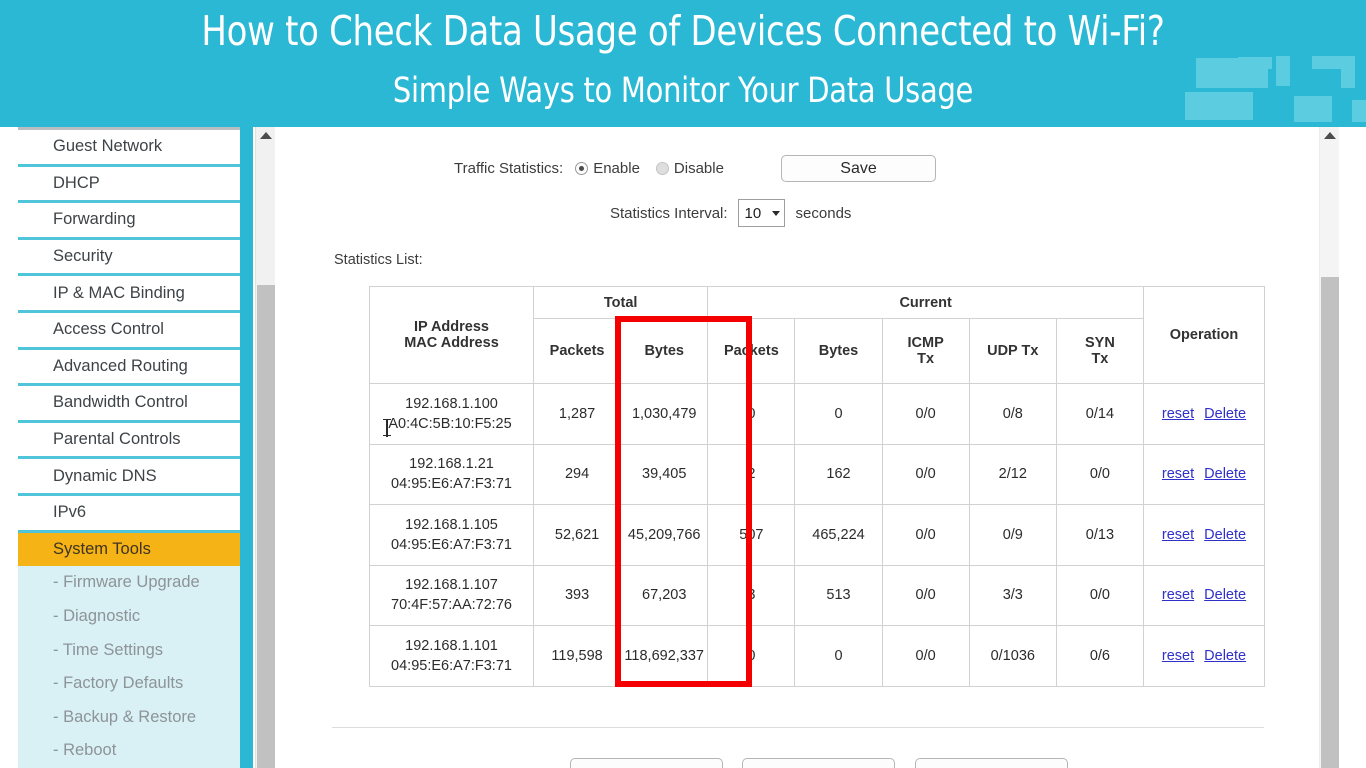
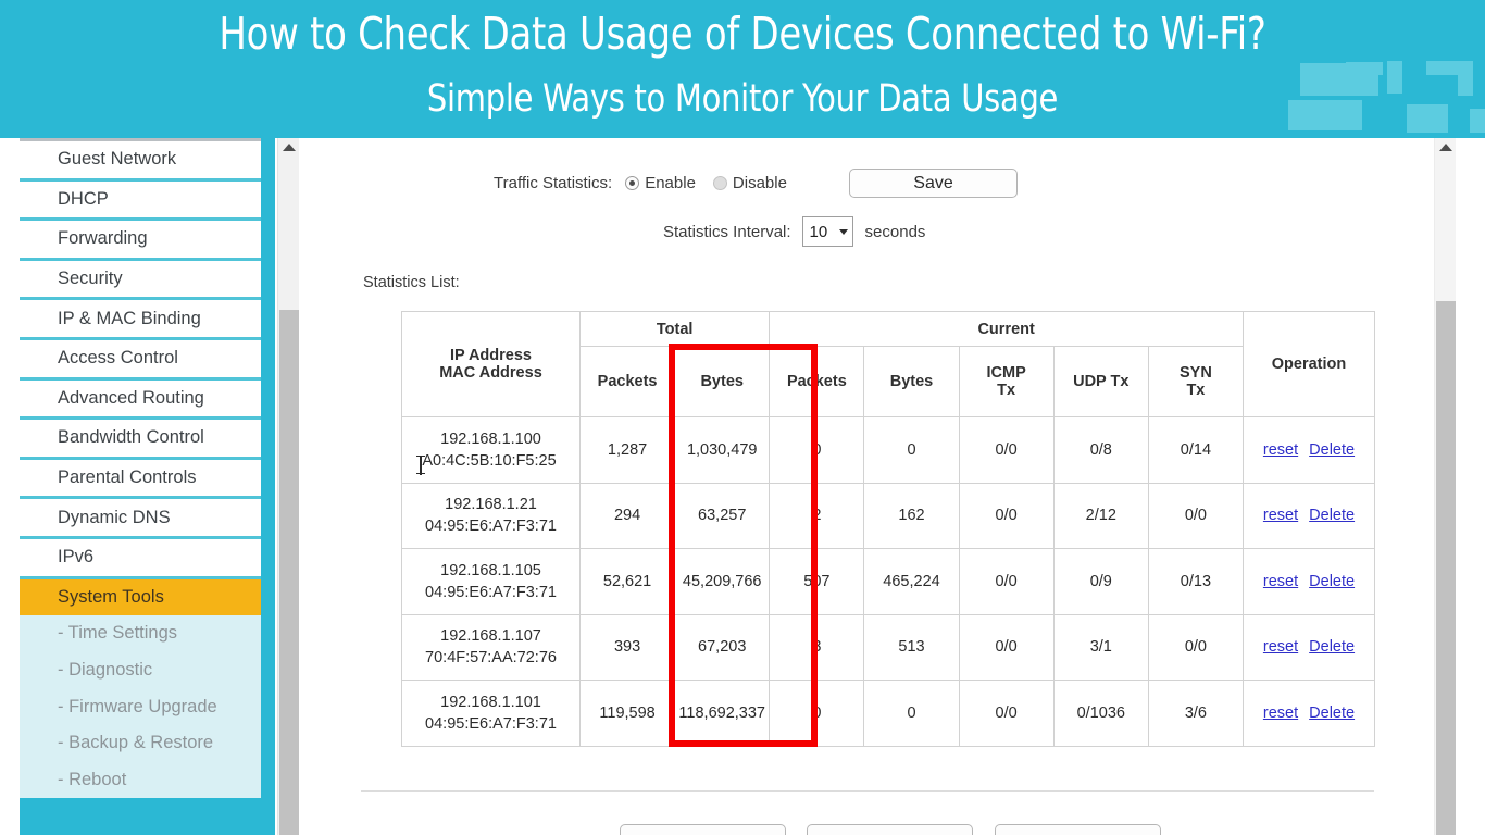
  How to Check Data Usage of Devices Connected to Wi-Fi?
  Simple Ways to Monitor Your Data Usage
  Guest Network
  DHCP
  Forwarding
  Security
  IP & MAC Binding
  Access Control
  Advanced Routing
  Bandwidth Control
  Parental Controls
  Dynamic DNS
  IPv6
  System Tools
- - Firmware Upgrade
+ - Time Settings
  - Diagnostic
- - Time Settings
+ - Firmware Upgrade
- - Factory Defaults
  - Backup & Restore
  - Reboot
  Traffic Statistics:
  Enable
  Disable
  Save
  Statistics Interval:
  10
  seconds
  Statistics List:
  IP Address MAC Address	Total	Current	Operation
  Packets	Bytes	Packets	Bytes	ICMP Tx	UDP Tx	SYN Tx
  192.168.1.100A0:4C:5B:10:F5:25	1,287	1,030,479	0	0	0/0	0/8	0/14	reset Delete
- 192.168.1.2104:95:E6:A7:F3:71	294	39,405	2	162	0/0	2/12	0/0	reset Delete
+ 192.168.1.2104:95:E6:A7:F3:71	294	63,257	2	162	0/0	2/12	0/0	reset Delete
  192.168.1.10504:95:E6:A7:F3:71	52,621	45,209,766	507	465,224	0/0	0/9	0/13	reset Delete
- 192.168.1.10770:4F:57:AA:72:76	393	67,203	3	513	0/0	3/3	0/0	reset Delete
+ 192.168.1.10770:4F:57:AA:72:76	393	67,203	3	513	0/0	3/1	0/0	reset Delete
- 192.168.1.10104:95:E6:A7:F3:71	119,598	118,692,337	0	0	0/0	0/1036	0/6	reset Delete
+ 192.168.1.10104:95:E6:A7:F3:71	119,598	118,692,337	0	0	0/0	0/1036	3/6	reset Delete
